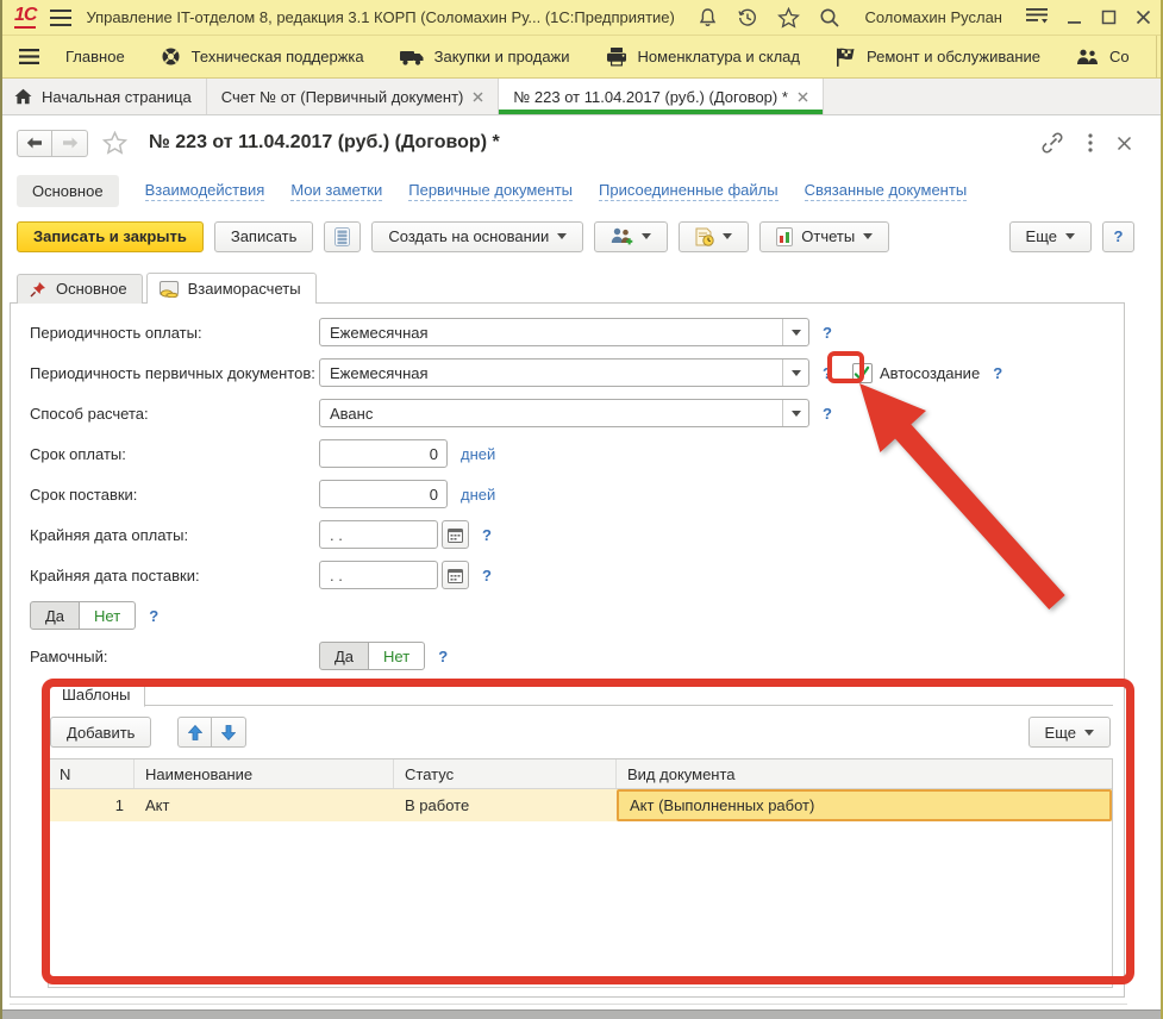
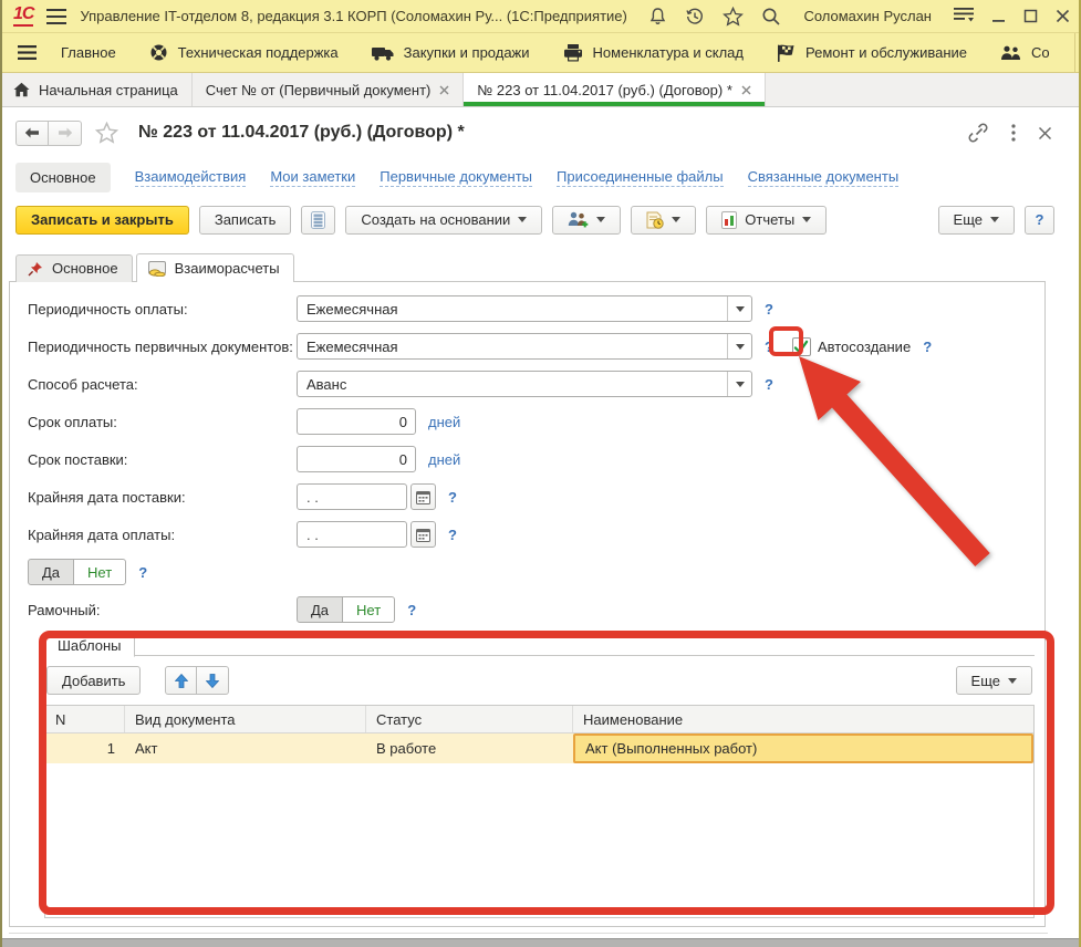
  1С
  Управление IT-отделом 8, редакция 3.1 КОРП (Соломахин Ру... (1С:Предприятие)
  Соломахин Руслан
  Главное
  Техническая поддержка
  Закупки и продажи
  Номенклатура и склад
  Ремонт и обслуживание
  Со
  Начальная страница
  Счет № от (Первичный документ)
  № 223 от 11.04.2017 (руб.) (Договор) *
  № 223 от 11.04.2017 (руб.) (Договор) *
  Основное
  Взаимодействия
  Мои заметки
  Первичные документы
  Присоединенные файлы
  Связанные документы
  Записать и закрыть
  Записать
  Создать на основании
  Отчеты
  Еще
  ?
  Основное
  Взаиморасчеты
  Периодичность оплаты:
  Ежемесячная
  ?
  Периодичность первичных документов:
  Ежемесячная
  ?
  Автосоздание
  ?
  Способ расчета:
  Аванс
  ?
  Срок оплаты:
  0
  дней
  Срок поставки:
  0
  дней
- Крайняя дата оплаты:
+ Крайняя дата поставки:
  . .
  ?
- Крайняя дата поставки:
+ Крайняя дата оплаты:
  . .
  ?
  Да
  Нет
  ?
  Рамочный:
  Да
  Нет
  ?
  Шаблоны
  Добавить
  Еще
  N
- Наименование
+ Вид документа
  Статус
- Вид документа
+ Наименование
  1
  Акт
  В работе
  Акт (Выполненных работ)
